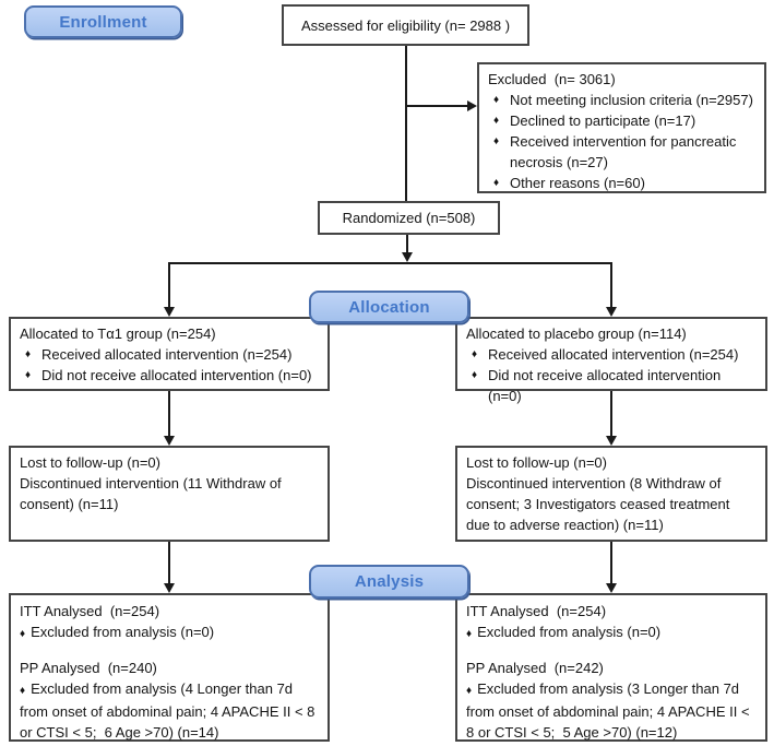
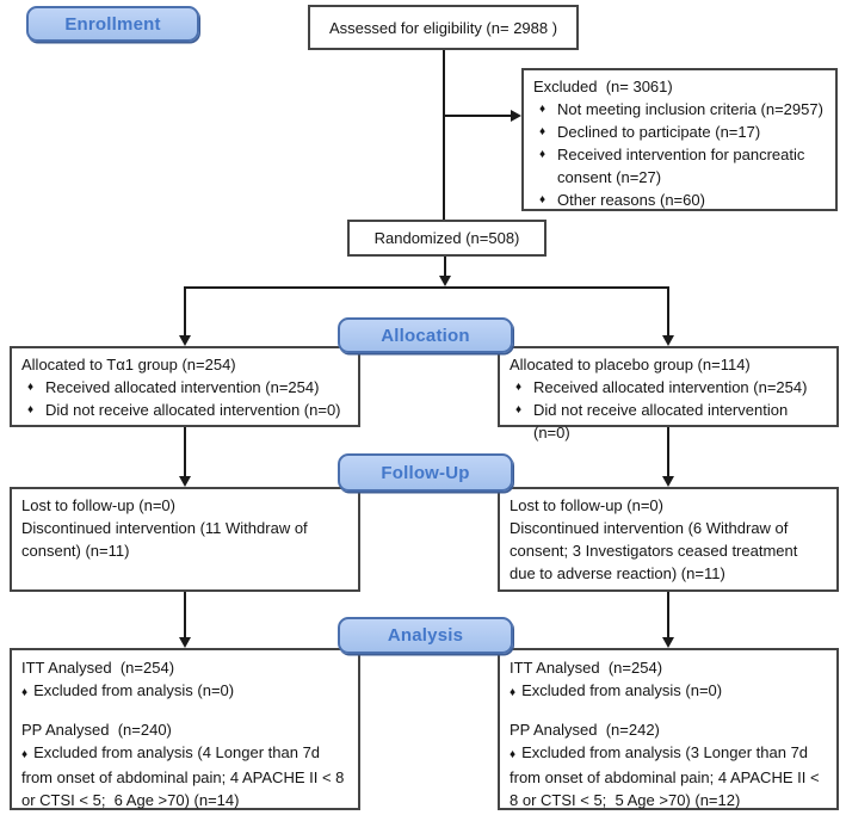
  Enrollment
  Allocation
+ Follow-Up
  Analysis
  Assessed for eligibility (n= 2988 )
  Excluded (n= 3061)
  ♦
  Not meeting inclusion criteria (n=2957)
  ♦
  Declined to participate (n=17)
  ♦
- Received intervention for pancreatic necrosis (n=27)
+ Received intervention for pancreatic consent (n=27)
  ♦
  Other reasons (n=60)
  Randomized (n=508)
  Allocated to Tα1 group (n=254)
  ♦
  Received allocated intervention (n=254)
  ♦
  Did not receive allocated intervention (n=0)
  Allocated to placebo group (n=114)
  ♦
  Received allocated intervention (n=254)
  ♦
  Did not receive allocated intervention (n=0)
  Lost to follow-up (n=0)
  Discontinued intervention (11 Withdraw of consent) (n=11)
  Lost to follow-up (n=0)
- Discontinued intervention (8 Withdraw of consent; 3 Investigators ceased treatment due to adverse reaction) (n=11)
+ Discontinued intervention (6 Withdraw of consent; 3 Investigators ceased treatment due to adverse reaction) (n=11)
  ITT Analysed (n=254)
  ♦ Excluded from analysis (n=0)
  PP Analysed (n=240)
  ♦ Excluded from analysis (4 Longer than 7d from onset of abdominal pain; 4 APACHE II < 8 or CTSI < 5; 6 Age >70) (n=14)
  ITT Analysed (n=254)
  ♦ Excluded from analysis (n=0)
  PP Analysed (n=242)
  ♦ Excluded from analysis (3 Longer than 7d from onset of abdominal pain; 4 APACHE II < 8 or CTSI < 5; 5 Age >70) (n=12)
